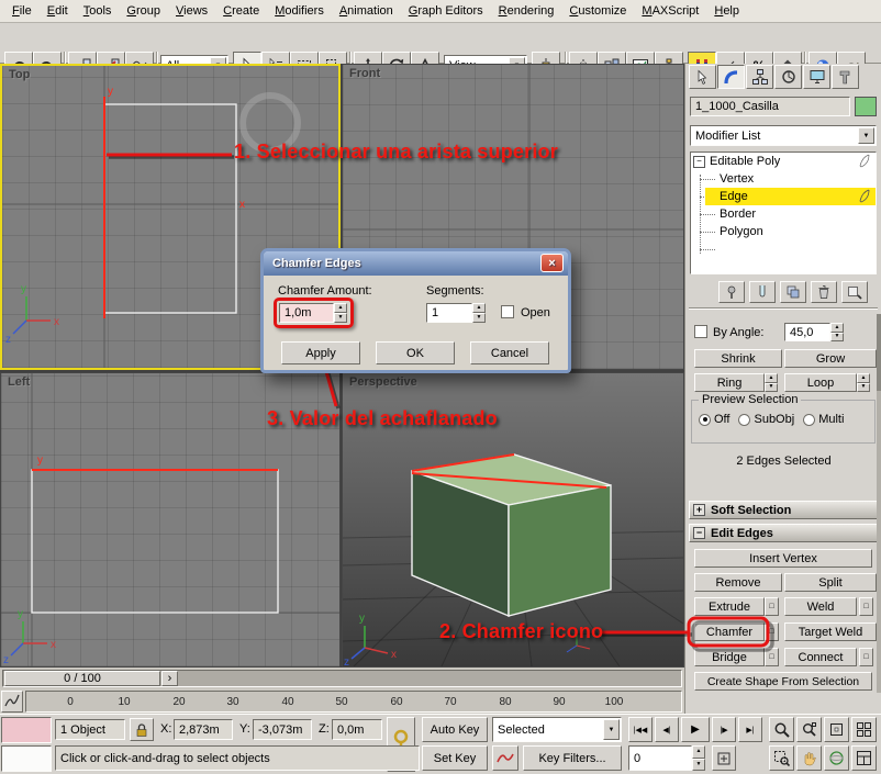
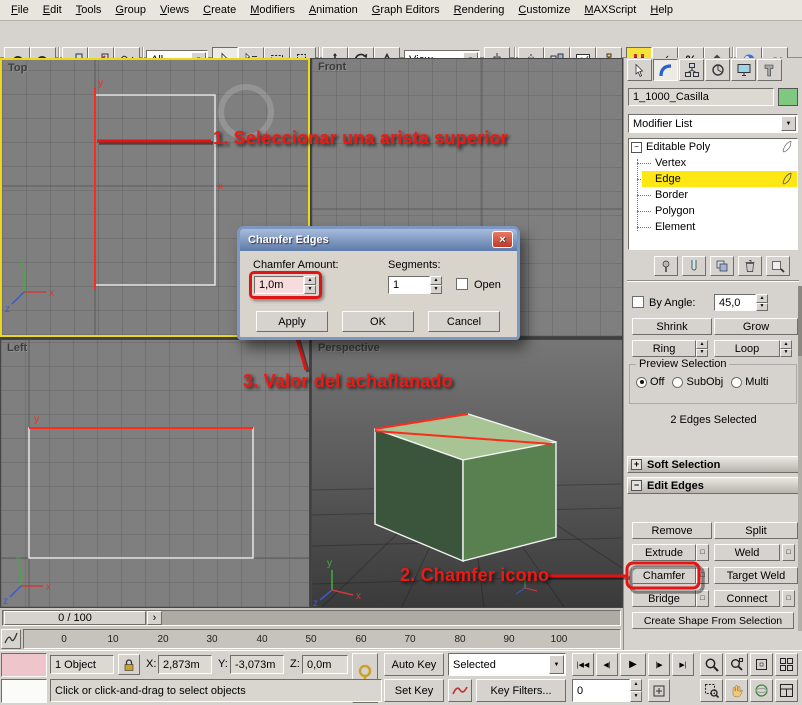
  File
  Edit
  Tools
  Group
  Views
  Create
  Modifiers
  Animation
  Graph Editors
  Rendering
  Customize
  MAXScript
  Help
  y
  x
  y
  x
  z
  Top
  Front
  y
  y
  x
  z
  Left
  y
  x
  z
  Perspective
  1_1000_Casilla
  Modifier List
  −
  Editable Poly
  Vertex
  Edge
  Border
  Polygon
+ Element
  By Angle:
  45,0
  Shrink
  Grow
  Ring
  Loop
  Preview Selection
  Off
  SubObj
  Multi
  2 Edges Selected
  +
  Soft Selection
  −
  Edit Edges
- Insert Vertex
  Remove
  Split
  Extrude
  Weld
  Chamfer
  Target Weld
  Bridge
  Connect
  Create Shape From Selection
  0 / 100
  ›
  0
  10
  20
  30
  40
  50
  60
  70
  80
  90
  100
  1 Object
  X:
  2,873m
  Y:
  -3,073m
  Z:
  0,0m
  Auto Key
  Set Key
  Selected
  Key Filters...
  ▶
  Click or click-and-drag to select objects
  0
  Chamfer Edges
  ×
  Chamfer Amount:
  Segments:
  1,0m
  1
  Open
  Apply
  OK
  Cancel
  1. Seleccionar una arista superior
  3. Valor del achaflanado
  2. Chamfer icono
